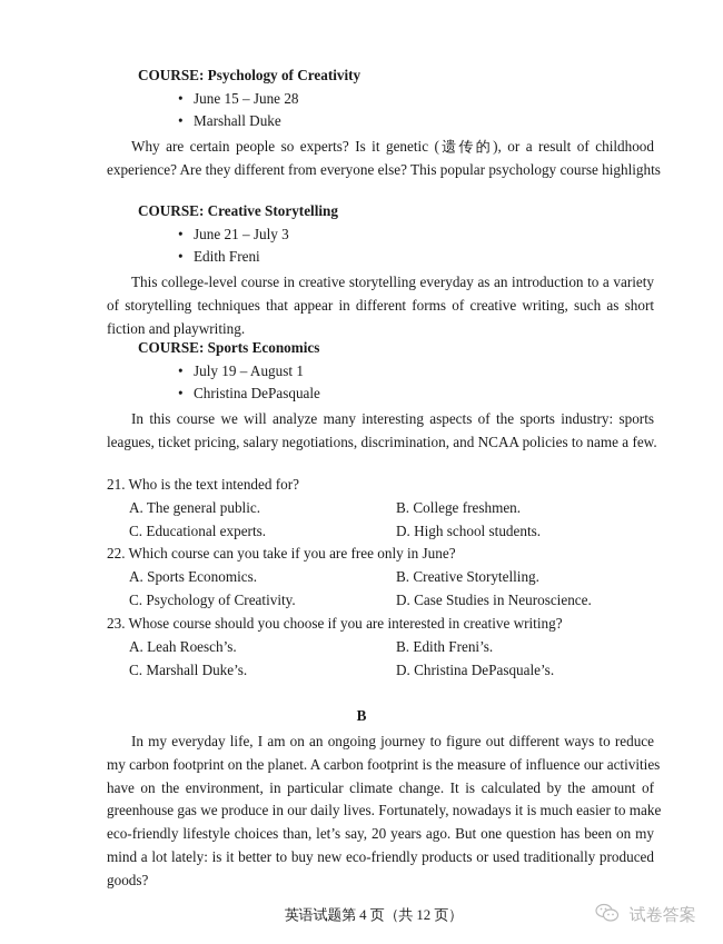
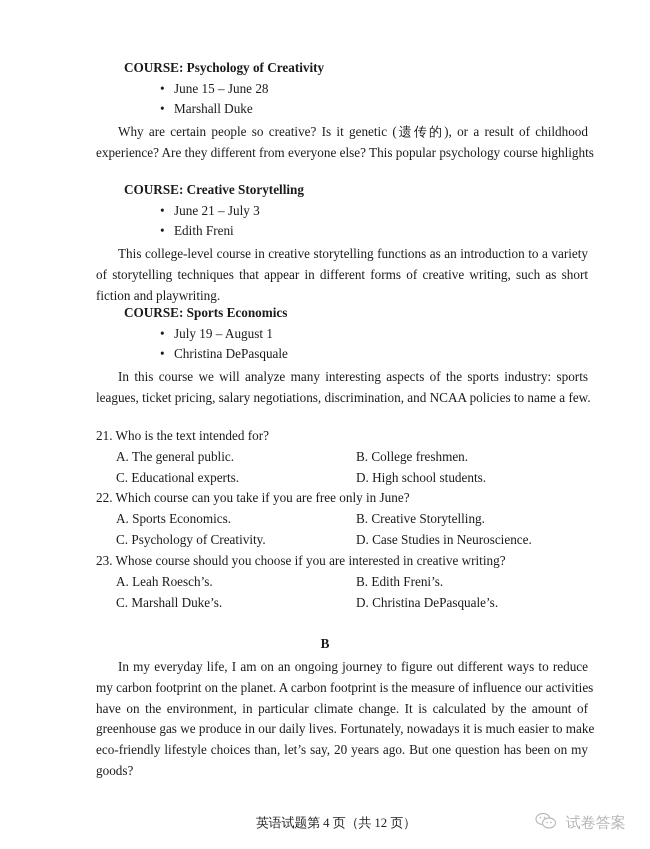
  COURSE: Psychology of Creativity
  •
  June 15 – June 28
  •
  Marshall Duke
- Why are certain people so experts? Is it genetic (遗传的), or a result of childhood
+ Why are certain people so creative? Is it genetic (遗传的), or a result of childhood
  experience? Are they different from everyone else? This popular psychology course highlights
  COURSE: Creative Storytelling
  •
  June 21 – July 3
  •
  Edith Freni
- This college-level course in creative storytelling everyday as an introduction to a variety
+ This college-level course in creative storytelling functions as an introduction to a variety
  of storytelling techniques that appear in different forms of creative writing, such as short
  fiction and playwriting.
  COURSE: Sports Economics
  •
  July 19 – August 1
  •
  Christina DePasquale
  In this course we will analyze many interesting aspects of the sports industry: sports
  leagues, ticket pricing, salary negotiations, discrimination, and NCAA policies to name a few.
  21. Who is the text intended for?
  A. The general public.
  B. College freshmen.
  C. Educational experts.
  D. High school students.
  22. Which course can you take if you are free only in June?
  A. Sports Economics.
  B. Creative Storytelling.
  C. Psychology of Creativity.
  D. Case Studies in Neuroscience.
  23. Whose course should you choose if you are interested in creative writing?
  A. Leah Roesch’s.
  B. Edith Freni’s.
  C. Marshall Duke’s.
  D. Christina DePasquale’s.
  B
  In my everyday life, I am on an ongoing journey to figure out different ways to reduce
  my carbon footprint on the planet. A carbon footprint is the measure of influence our activities
  have on the environment, in particular climate change. It is calculated by the amount of
  greenhouse gas we produce in our daily lives. Fortunately, nowadays it is much easier to make
  eco-friendly lifestyle choices than, let’s say, 20 years ago. But one question has been on my
- mind a lot lately: is it better to buy new eco-friendly products or used traditionally produced
  goods?
  英语试题第 4 页（共 12 页）
  试卷答案
